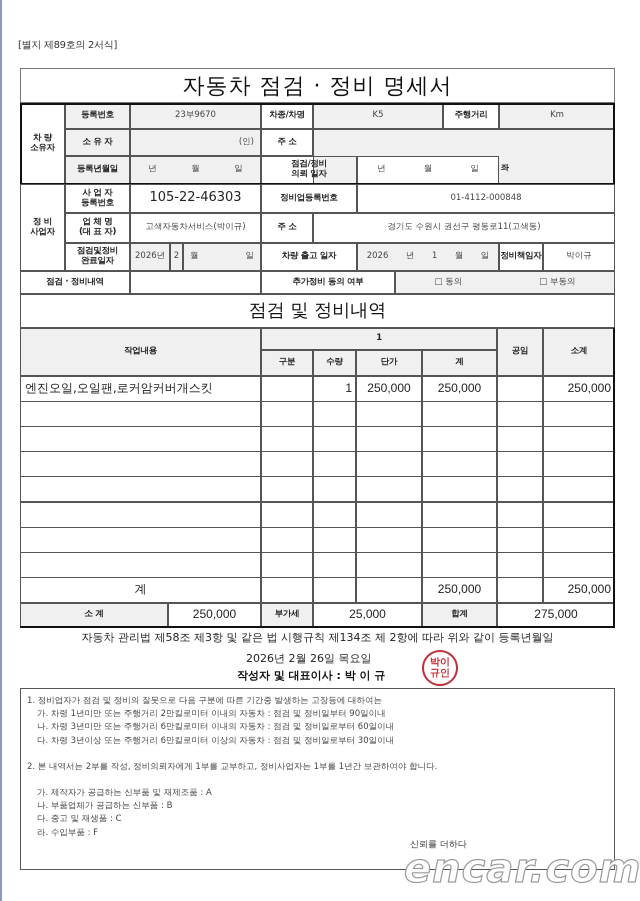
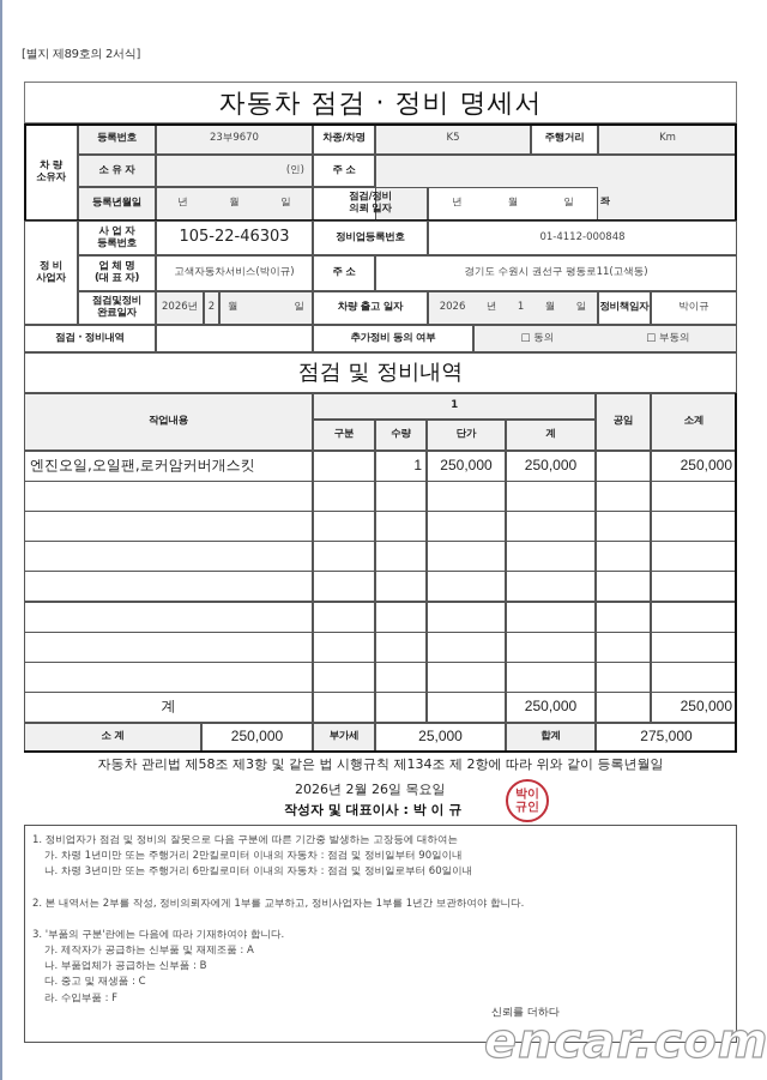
  [별지 제89호의 2서식]
  자동차 점검 · 정비 명세서
  차 량
  소유자
  등록번호
  23부9670
  차종/차명
  K5
  주행거리
  Km
  소 유 자
  (인)
  주 소
  등록년월일
  년
  월
  일
  점검/정비
  의뢰 일자
  년
  월
  일
  좌
  정 비
  사업자
  사 업 자
  등록번호
  105-22-46303
  정비업등록번호
  01-4112-000848
  업 체 명
  (대 표 자)
  고색자동차서비스(박이규)
  주 소
  경기도 수원시 권선구 평동로11(고색동)
  점검및정비
  완료일자
  2026
  년
  2
  월
  일
  차량 출고 일자
  2026
  년
  1
  월
  일
  정비책임자
  박이규
  점검 · 정비내역
  추가정비 동의 여부
  □ 동의
  □ 부동의
  점검 및 정비내역
  작업내용
  1
  구분
  수량
  단가
  계
  공임
  소계
  엔진오일,오일팬,로커암커버개스킷
  1
  250,000
  250,000
  250,000
  계
  250,000
  250,000
  소 계
  250,000
  부가세
  25,000
  합계
  275,000
  자동차 관리법 제58조 제3항 및 같은 법 시행규칙 제134조 제 2항에 따라 위와 같이 등록년월일
  2026년 2월 26일 목요일
  작성자 및 대표이사 : 박 이 규
  박이
  규인
  1. 정비업자가 점검 및 정비의 잘못으로 다음 구분에 따른 기간중 발생하는 고장등에 대하여는
  가. 차령 1년미만 또는 주행거리 2만킬로미터 이내의 자동차 : 점검 및 정비일부터 90일이내
  나. 차령 3년미만 또는 주행거리 6만킬로미터 이내의 자동차 : 점검 및 정비일로부터 60일이내
- 다. 차령 3년이상 또는 주행거리 6만킬로미터 이상의 자동차 : 점검 및 정비일로부터 30일이내
  2. 본 내역서는 2부를 작성, 정비의뢰자에게 1부를 교부하고, 정비사업자는 1부를 1년간 보관하여야 합니다.
+ 3. '부품의 구분'란에는 다음에 따라 기재하여야 합니다.
  가. 제작자가 공급하는 신부품 및 재제조품 : A
  나. 부품업체가 공급하는 신부품 : B
  다. 중고 및 재생품 : C
  라. 수입부품 : F
  신뢰를 더하다
  encar.com
